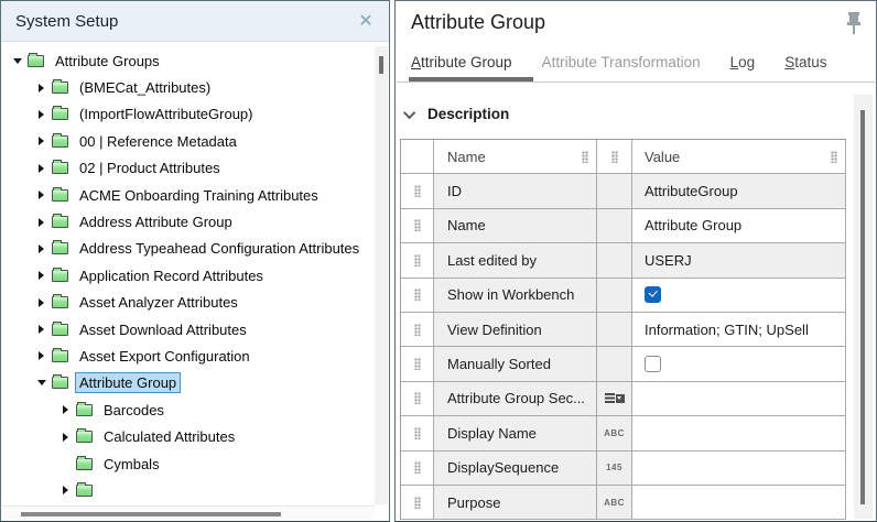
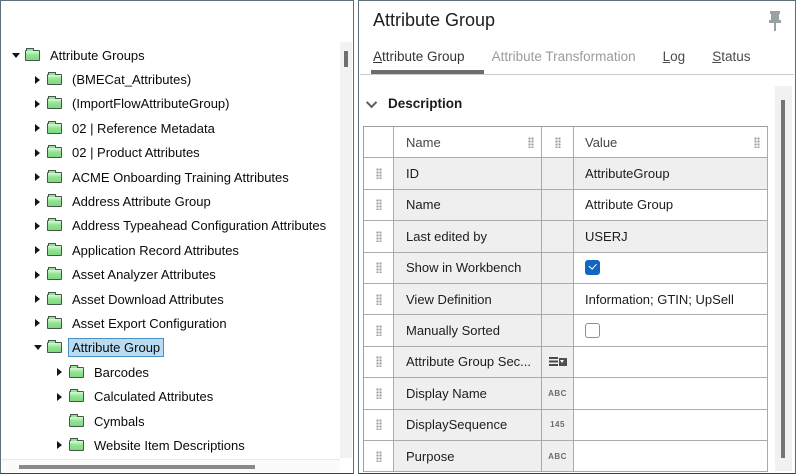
- System Setup
- ✕
  Attribute Groups
  (BMECat_Attributes)
  (ImportFlowAttributeGroup)
- 00 | Reference Metadata
+ 02 | Reference Metadata
  02 | Product Attributes
  ACME Onboarding Training Attributes
  Address Attribute Group
  Address Typeahead Configuration Attributes
  Application Record Attributes
  Asset Analyzer Attributes
  Asset Download Attributes
  Asset Export Configuration
  Attribute Group
  Barcodes
  Calculated Attributes
  Cymbals
+ Website Item Descriptions
  Attribute Group
  Attribute Group
  Attribute Transformation
  Log
  Status
  Description
  Name
  Value
  ID
  AttributeGroup
  Name
  Attribute Group
  Last edited by
  USERJ
  Show in Workbench
  View Definition
  Information; GTIN; UpSell
  Manually Sorted
  Attribute Group Sec...
  Display Name
  ABC
  DisplaySequence
  145
  Purpose
  ABC
